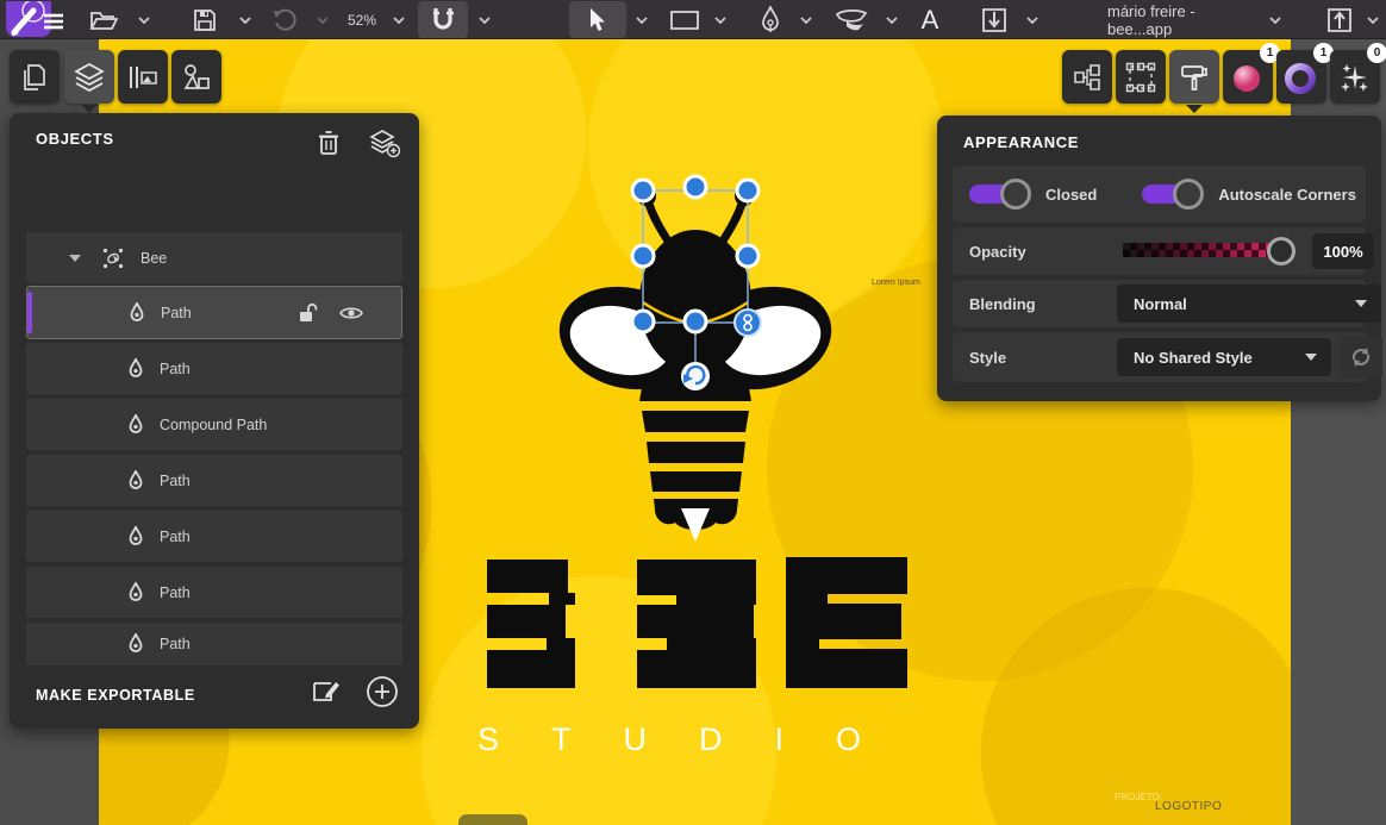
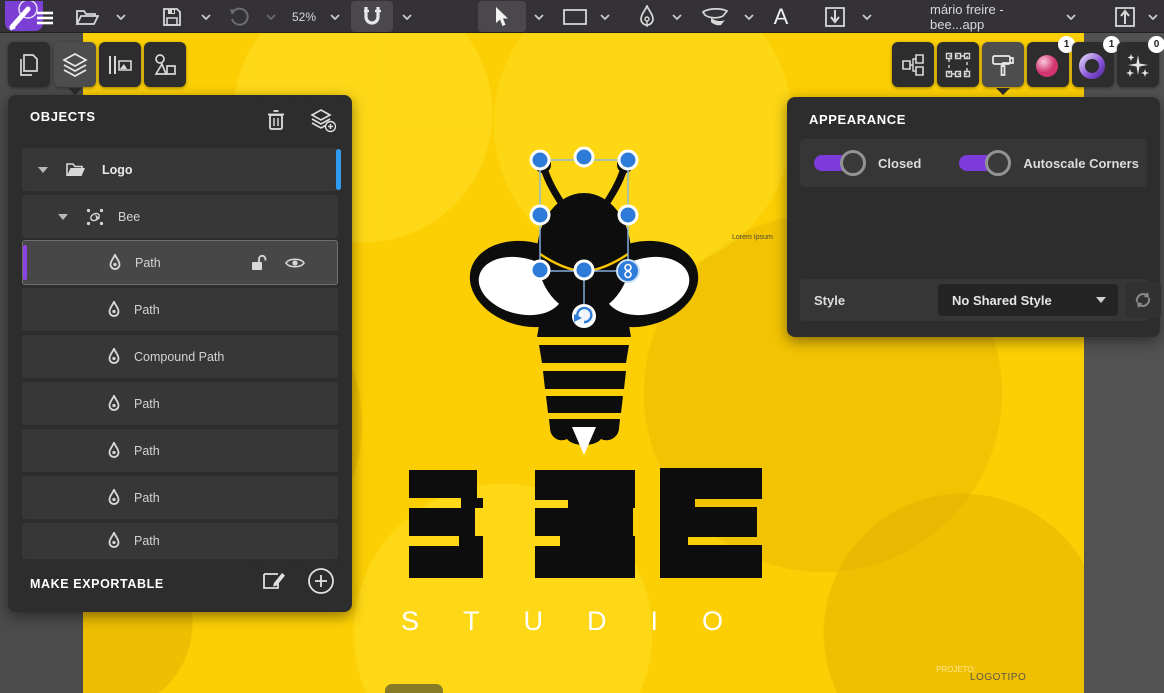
  STUDIO
  PROJETO:
  LOGOTIPO
  52%
  A
  mário freire - bee...app
  1
  1
  0
  OBJECTS
+ Logo
  Bee
  Path
  Path
  Compound Path
  Path
  Path
  Path
  Path
  MAKE EXPORTABLE
  APPEARANCE
  Closed
  Autoscale Corners
- Opacity
- 100%
- Blending
- Normal
  Style
  No Shared Style
